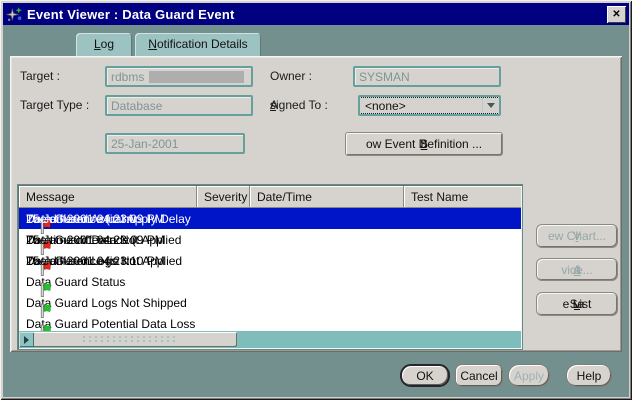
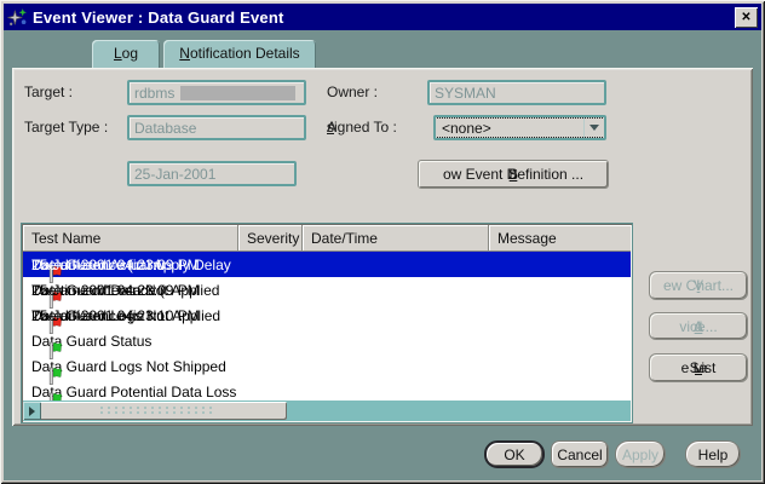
  Event Viewer : Data Guard Event
  ✕
  Log
  Notification Details
  Target :
  rdbms
  Owner :
  SYSMAN
  Target Type :
  Database
  A
  s
  signed To :
  <none>
  25-Jan-2001
  S
  h
  ow Event Definition ...
- Message
+ Test Name
  Severity
  Date/Time
- Test Name
+ Message
  Data Guard Actual Apply Delay
  25-Jan-2001 04:23:09 PM
  The difference (in nu
  Data Guard Data Not Applied
  25-Jan-2001 04:23:09 PM
  The time difference (
  Data Guard Logs Not Applied
  25-Jan-2001 04:23:10 PM
  The difference (in nu
  Data Guard Status
  Data Guard Logs Not Shipped
  Data Guard Potential Data Loss
  V
  i
  ew Chart...
  A
  d
  vice...
  Sa
  v
  e List
  OK
  Cancel
  Apply
  Help
